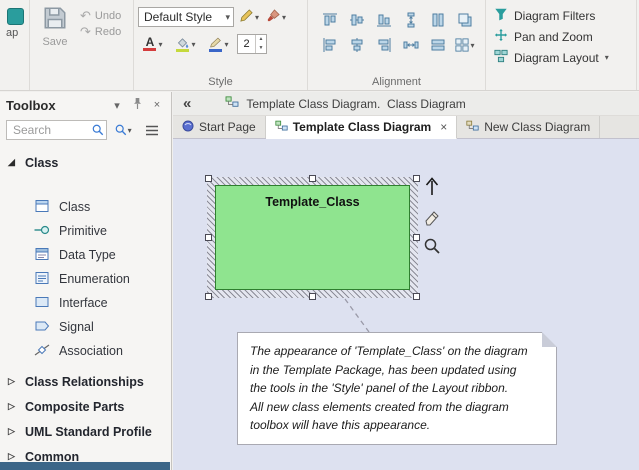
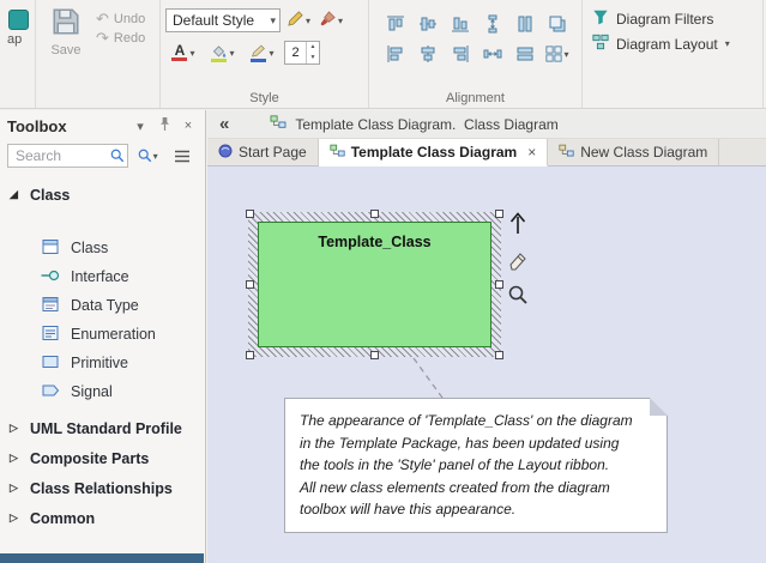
  ap
  Save
  ↶
  Undo
  ↷
  Redo
  Default Style
  ▾
  ▾
  ▾
  A
  ▾
  ▾
  ▾
  2
  Style
  ▾
  Alignment
  Diagram Filters
- Pan and Zoom
  Diagram Layout
  ▾
  Toolbox
  ▾
  ×
  Search
  ▾
  ◢
  Class
  Class
- Primitive
+ Interface
  Data Type
  Enumeration
- Interface
+ Primitive
  Signal
- Association
  ▷
- Class Relationships
+ UML Standard Profile
  ▷
  Composite Parts
  ▷
- UML Standard Profile
+ Class Relationships
  ▷
  Common
  «
  Template Class Diagram. Class Diagram
  Start Page
  Template Class Diagram
  ×
  New Class Diagram
  Template_Class
  The appearance of 'Template_Class' on the diagram
  in the Template Package, has been updated using
  the tools in the 'Style' panel of the Layout ribbon.
  All new class elements created from the diagram
  toolbox will have this appearance.
